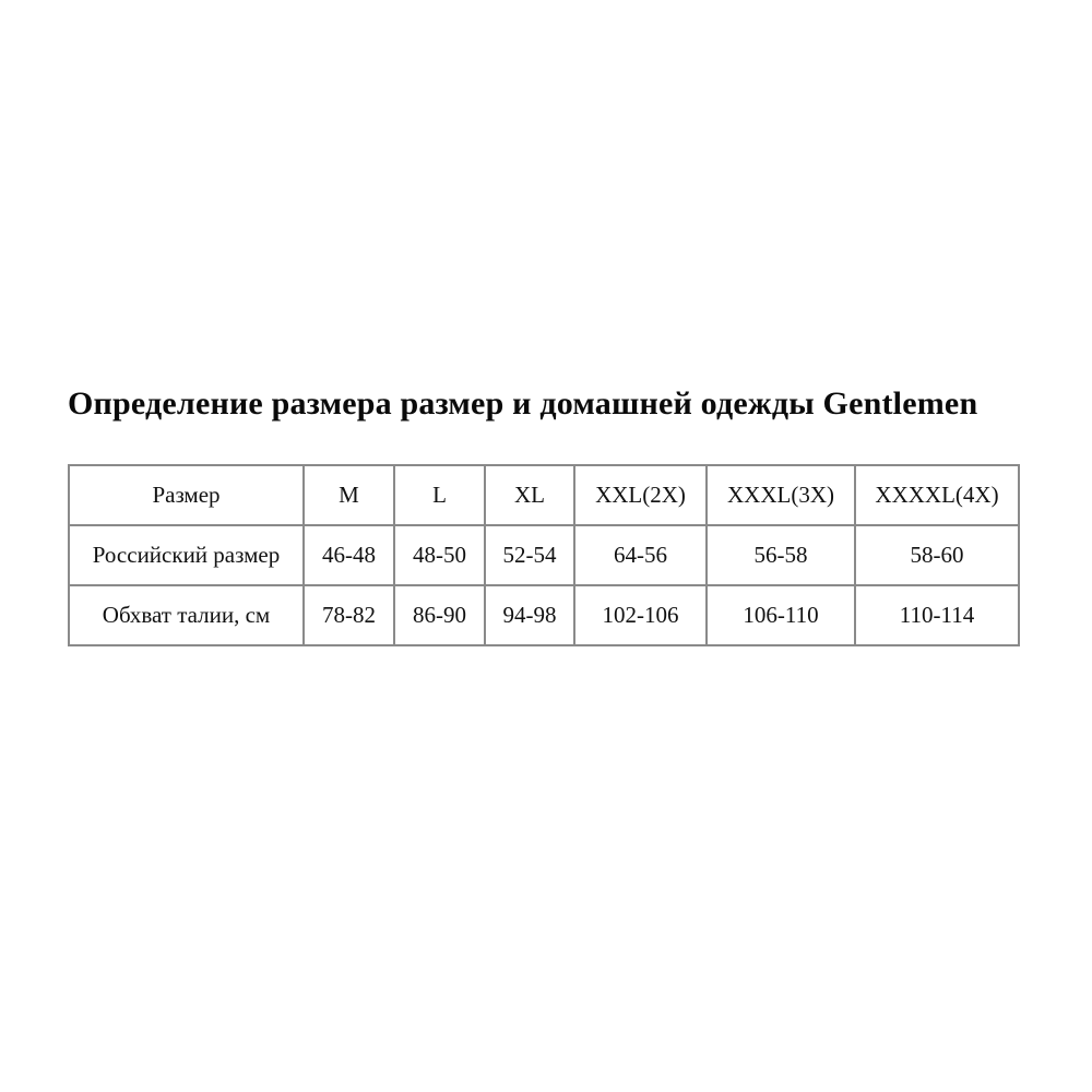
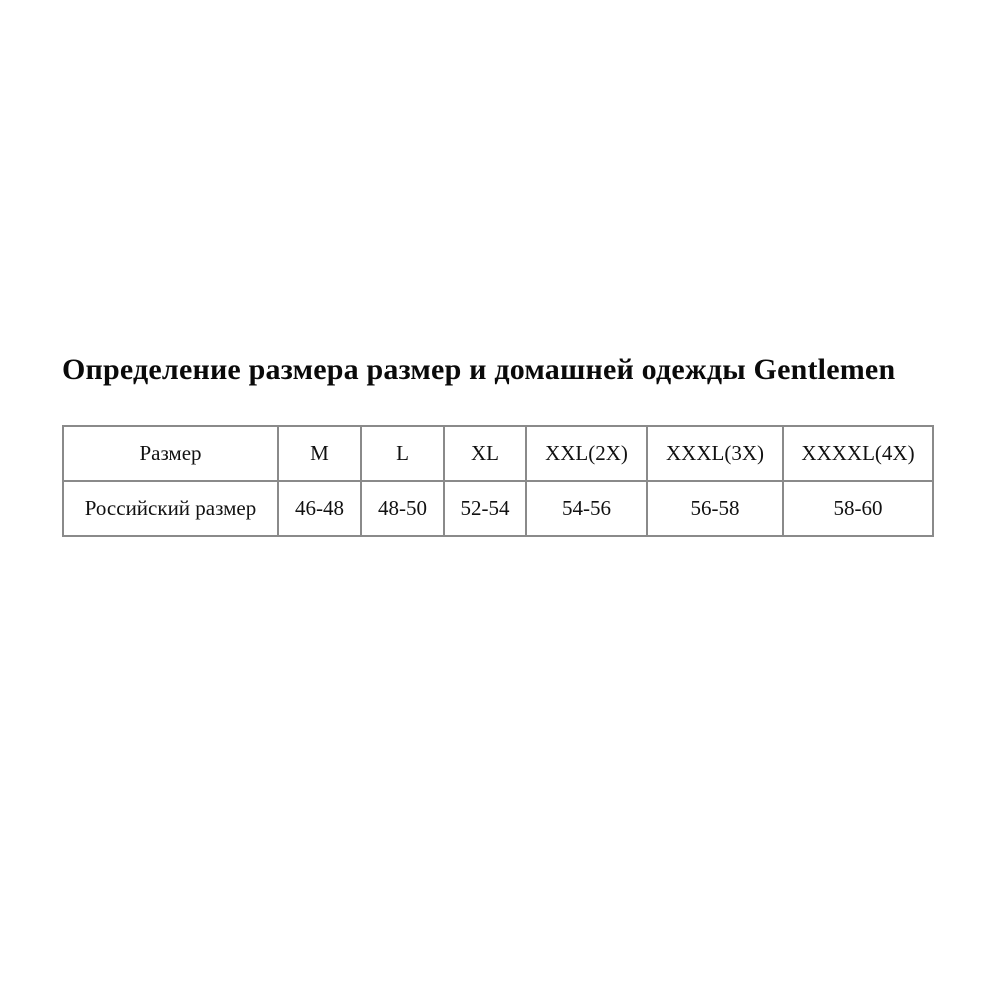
  Определение размера размер и домашней одежды Gentlemen
  Размер	M	L	XL	XXL(2X)	XXXL(3X)	XXXXL(4X)
- Российский размер	46-48	48-50	52-54	64-56	56-58	58-60
+ Российский размер	46-48	48-50	52-54	54-56	56-58	58-60
- Обхват талии, см	78-82	86-90	94-98	102-106	106-110	110-114
